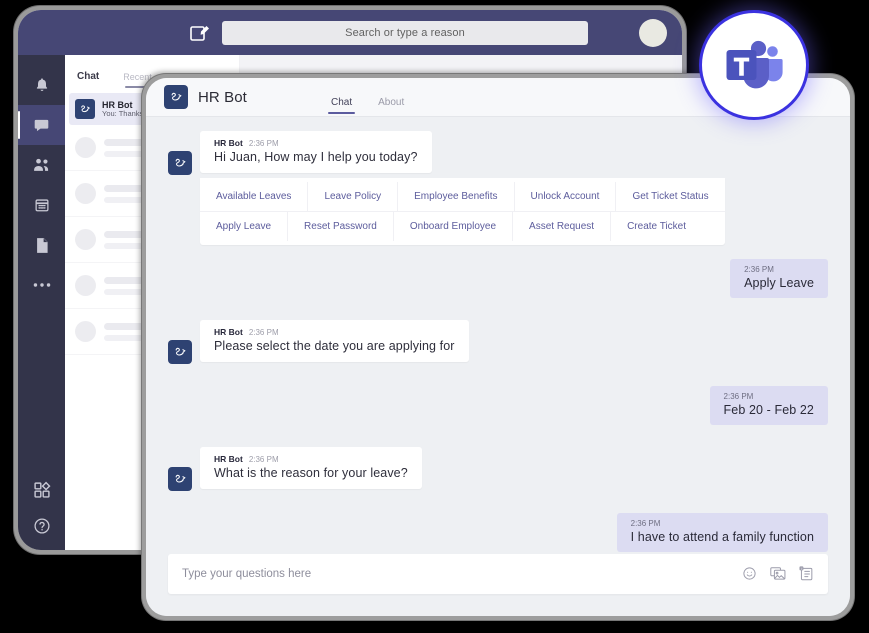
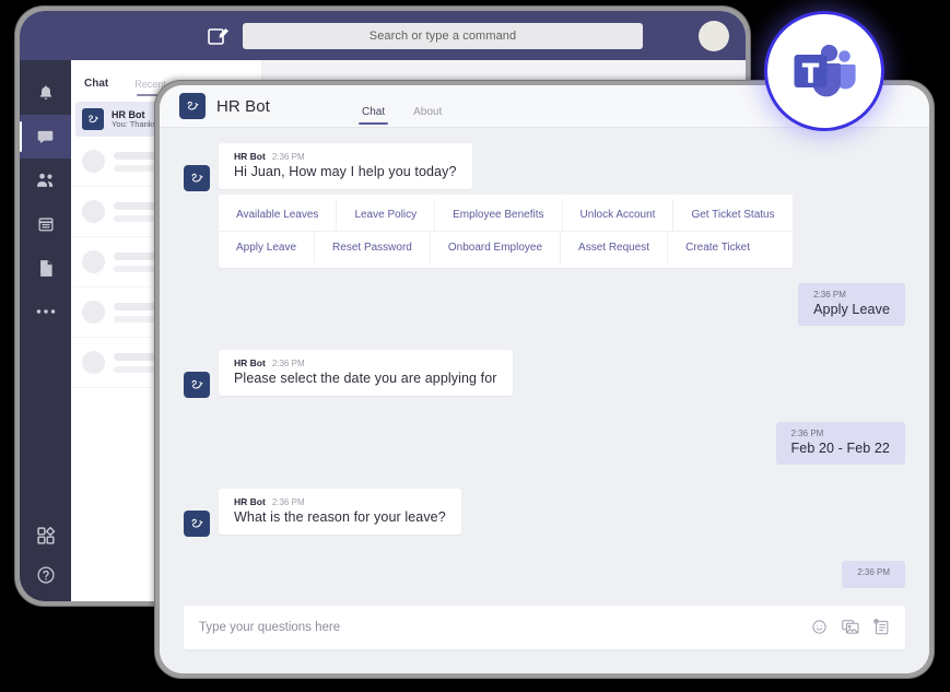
- Search or type a reason
+ Search or type a command
  Chat
  Recent
  HR Bot
  You: Thank
  HR Bot
  Chat
  About
  HR Bot
  2:36 PM
  Hi Juan, How may I help you today?
  Available Leaves
  Leave Policy
  Employee Benefits
  Unlock Account
  Get Ticket Status
  Apply Leave
  Reset Password
  Onboard Employee
  Asset Request
  Create Ticket
  2:36 PM
  Apply Leave
  HR Bot
  2:36 PM
  Please select the date you are applying for
  2:36 PM
  Feb 20 - Feb 22
  HR Bot
  2:36 PM
  What is the reason for your leave?
  2:36 PM
- I have to attend a family function
  Type your questions here
